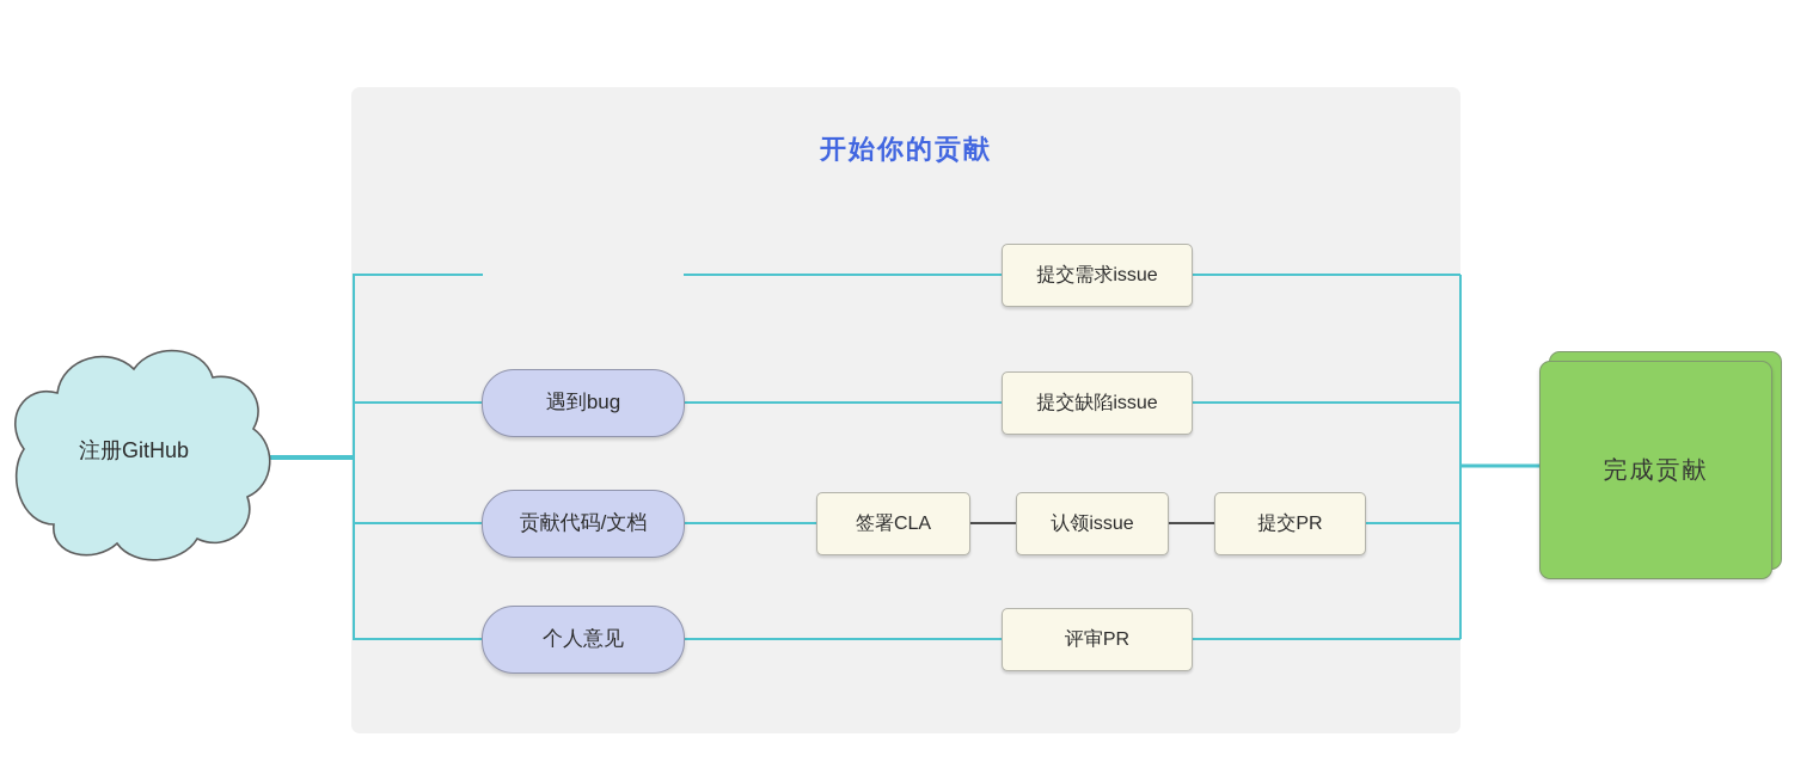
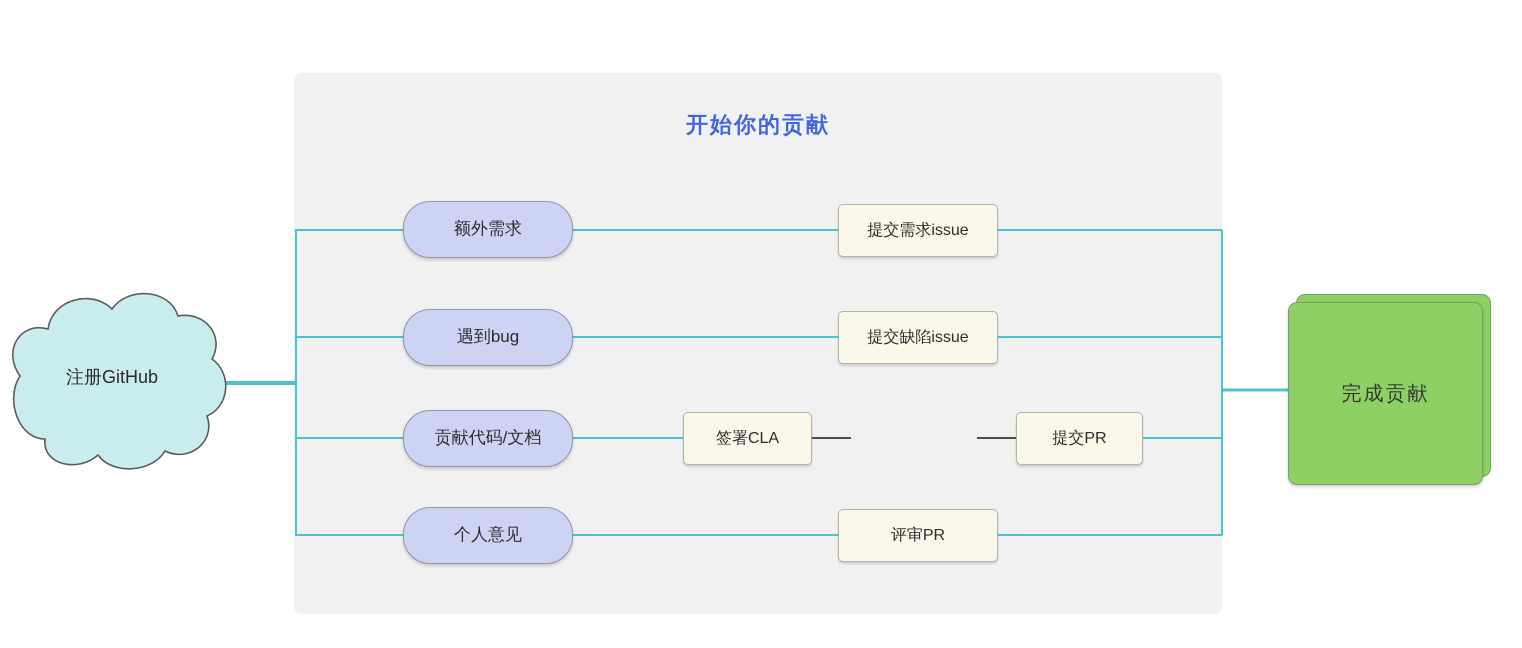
  开始你的贡献
  注册GitHub
+ 额外需求
  遇到bug
  贡献代码/文档
  个人意见
  提交需求issue
  提交缺陷issue
  签署CLA
- 认领issue
  提交PR
  评审PR
  完成贡献
